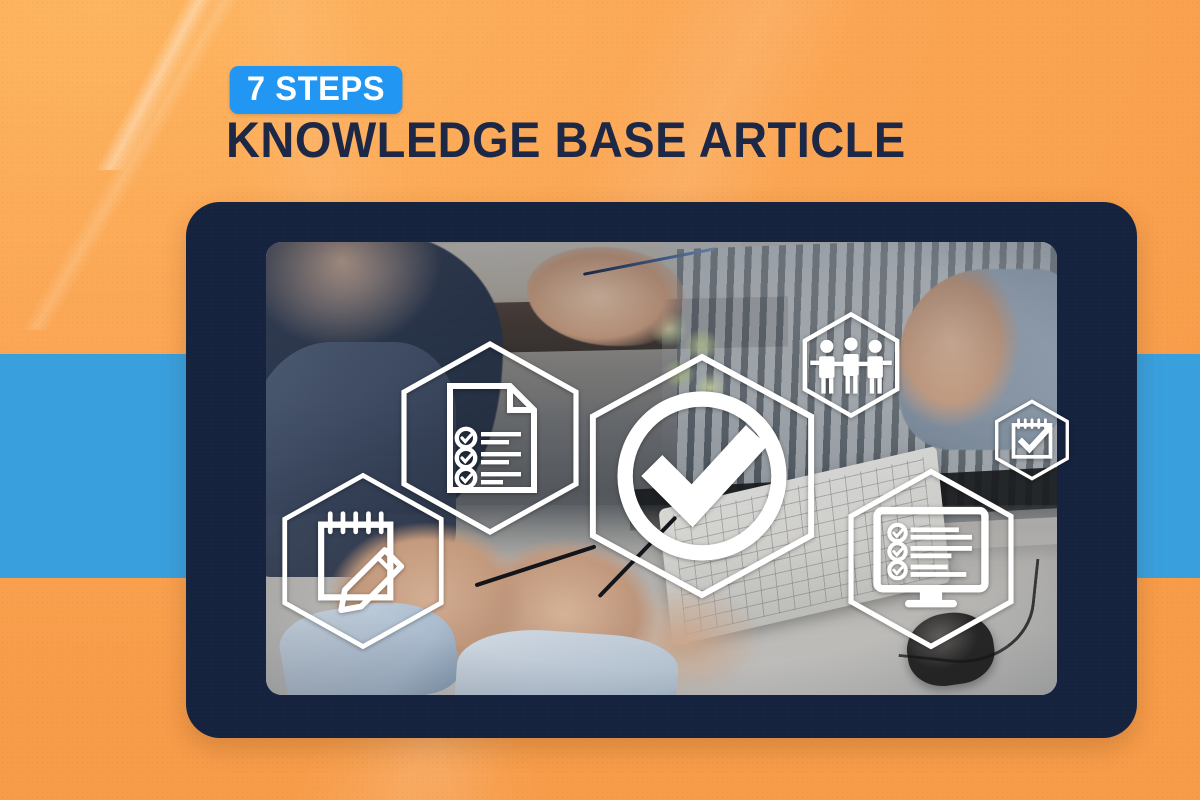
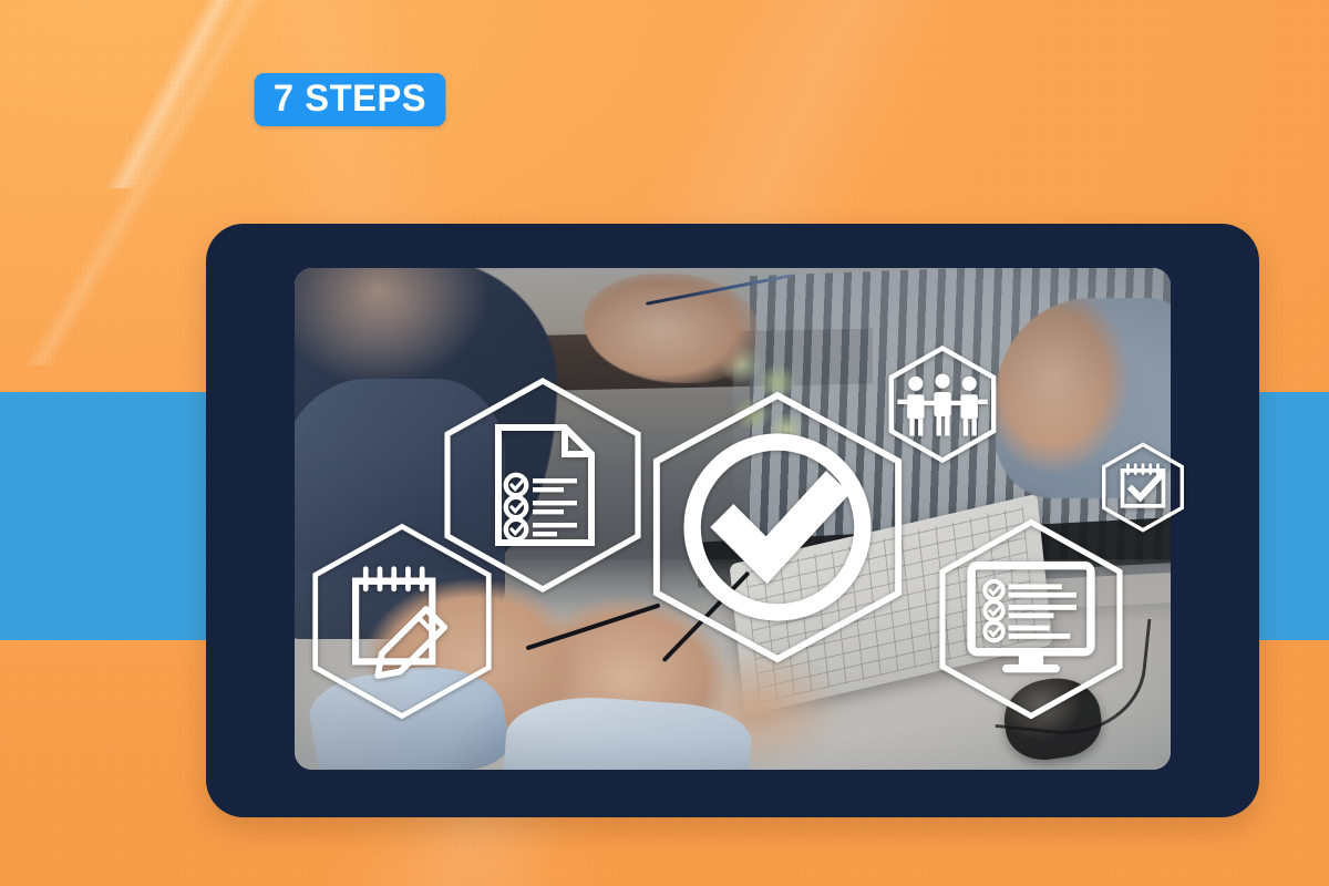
  7 STEPS
- KNOWLEDGE BASE ARTICLE
